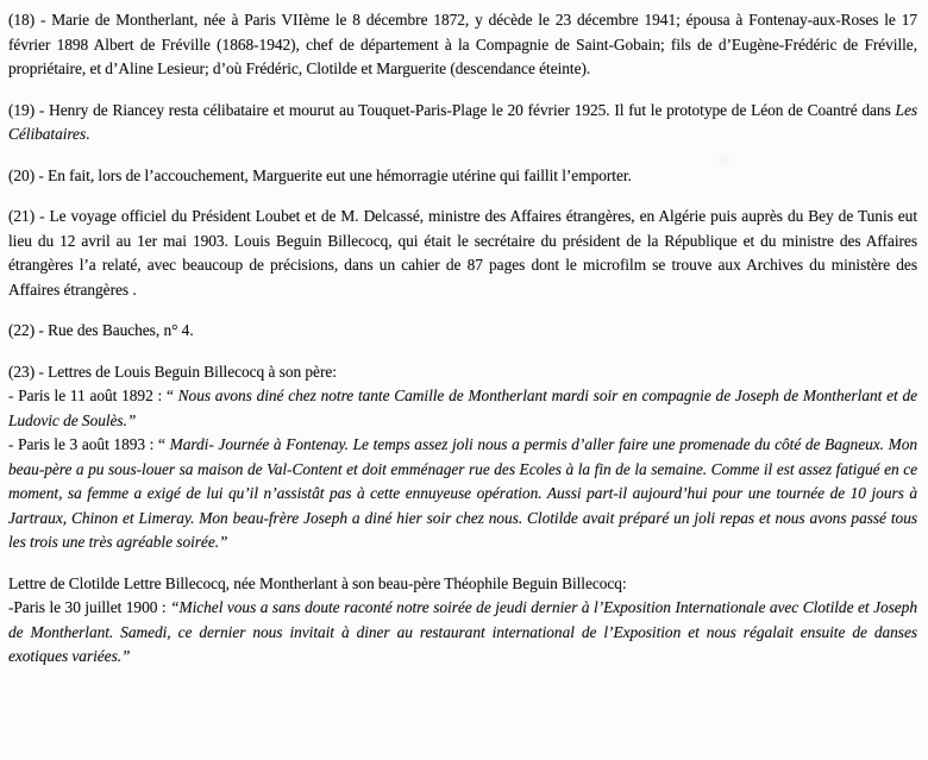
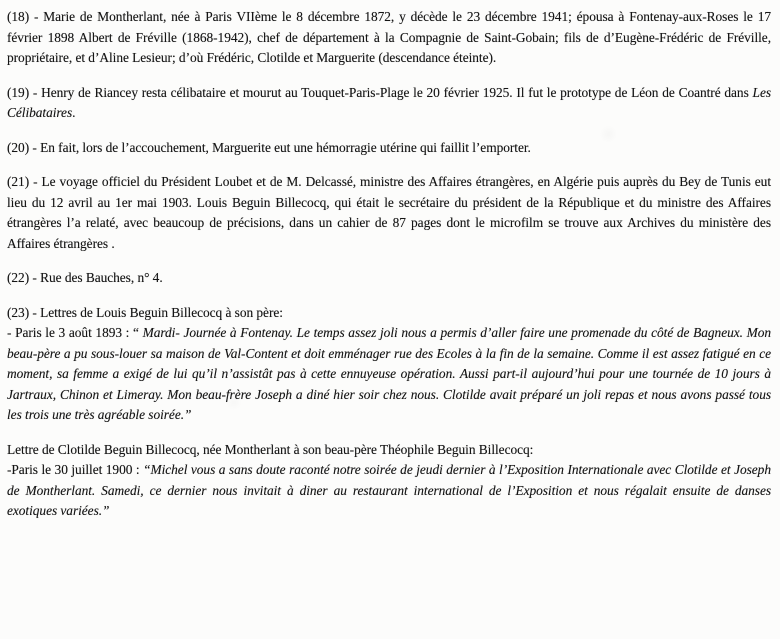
  (18) - Marie de Montherlant, née à Paris VIIème le 8 décembre 1872, y décède le 23 décembre 1941; épousa à Fontenay-aux-Roses le 17 février 1898 Albert de Fréville (1868-1942), chef de département à la Compagnie de Saint-Gobain; fils de d’Eugène-Frédéric de Fréville, propriétaire, et d’Aline Lesieur; d’où Frédéric, Clotilde et Marguerite (descendance éteinte).
  (19) - Henry de Riancey resta célibataire et mourut au Touquet-Paris-Plage le 20 février 1925. Il fut le prototype de Léon de Coantré dans Les Célibataires.
  (20) - En fait, lors de l’accouchement, Marguerite eut une hémorragie utérine qui faillit l’emporter.
  (21) - Le voyage officiel du Président Loubet et de M. Delcassé, ministre des Affaires étrangères, en Algérie puis auprès du Bey de Tunis eut lieu du 12 avril au 1er mai 1903. Louis Beguin Billecocq, qui était le secrétaire du président de la République et du ministre des Affaires étrangères l’a relaté, avec beaucoup de précisions, dans un cahier de 87 pages dont le microfilm se trouve aux Archives du ministère des Affaires étrangères .
  (22) - Rue des Bauches, n° 4.
  (23) - Lettres de Louis Beguin Billecocq à son père:
- - Paris le 11 août 1892 : “ Nous avons diné chez notre tante Camille de Montherlant mardi soir en compagnie de Joseph de Montherlant et de Ludovic de Soulès.”
  - Paris le 3 août 1893 : “ Mardi- Journée à Fontenay. Le temps assez joli nous a permis d’aller faire une promenade du côté de Bagneux. Mon beau-père a pu sous-louer sa maison de Val-Content et doit emménager rue des Ecoles à la fin de la semaine. Comme il est assez fatigué en ce moment, sa femme a exigé de lui qu’il n’assistât pas à cette ennuyeuse opération. Aussi part-il aujourd’hui pour une tournée de 10 jours à Jartraux, Chinon et Limeray. Mon beau-frère Joseph a diné hier soir chez nous. Clotilde avait préparé un joli repas et nous avons passé tous les trois une très agréable soirée.”
- Lettre de Clotilde Lettre Billecocq, née Montherlant à son beau-père Théophile Beguin Billecocq:
+ Lettre de Clotilde Beguin Billecocq, née Montherlant à son beau-père Théophile Beguin Billecocq:
  -Paris le 30 juillet 1900 : “Michel vous a sans doute raconté notre soirée de jeudi dernier à l’Exposition Internationale avec Clotilde et Joseph de Montherlant. Samedi, ce dernier nous invitait à diner au restaurant international de l’Exposition et nous régalait ensuite de danses exotiques variées.”
